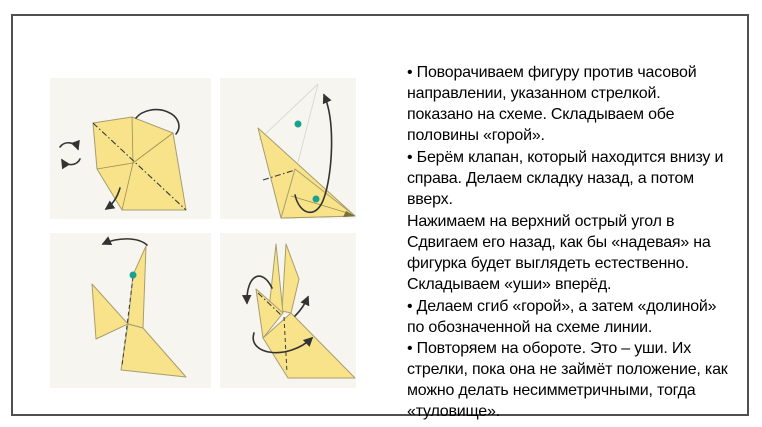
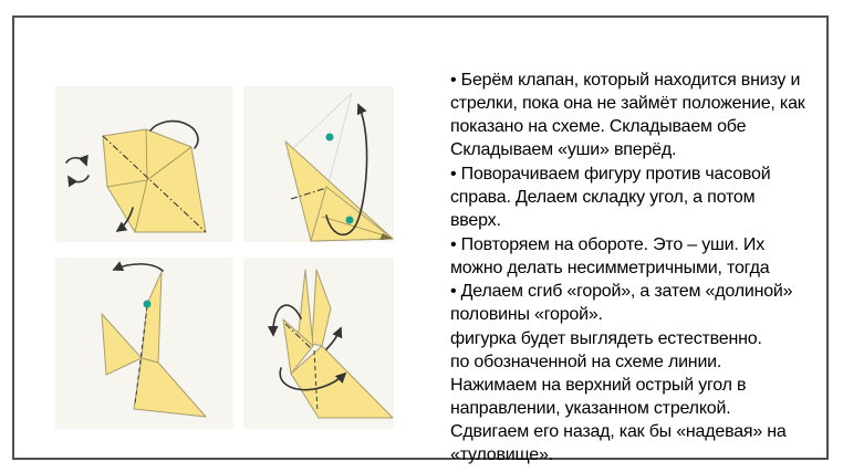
- • Поворачиваем фигуру против часовой
+ • Берём клапан, который находится внизу и
- направлении, указанном стрелкой.
+ стрелки, пока она не займёт положение, как
  показано на схеме. Складываем обе
- половины «горой».
+ Складываем «уши» вперёд.
- • Берём клапан, который находится внизу и
+ • Поворачиваем фигуру против часовой
- справа. Делаем складку назад, а потом
+ справа. Делаем складку угол, а потом
  вверх.
- Нажимаем на верхний острый угол в
+ • Повторяем на обороте. Это – уши. Их
- Сдвигаем его назад, как бы «надевая» на
+ можно делать несимметричными, тогда
- фигурка будет выглядеть естественно.
+ • Делаем сгиб «горой», а затем «долиной»
- Складываем «уши» вперёд.
+ половины «горой».
- • Делаем сгиб «горой», а затем «долиной»
+ фигурка будет выглядеть естественно.
  по обозначенной на схеме линии.
- • Повторяем на обороте. Это – уши. Их
+ Нажимаем на верхний острый угол в
- стрелки, пока она не займёт положение, как
+ направлении, указанном стрелкой.
- можно делать несимметричными, тогда
+ Сдвигаем его назад, как бы «надевая» на
  «туловище».
